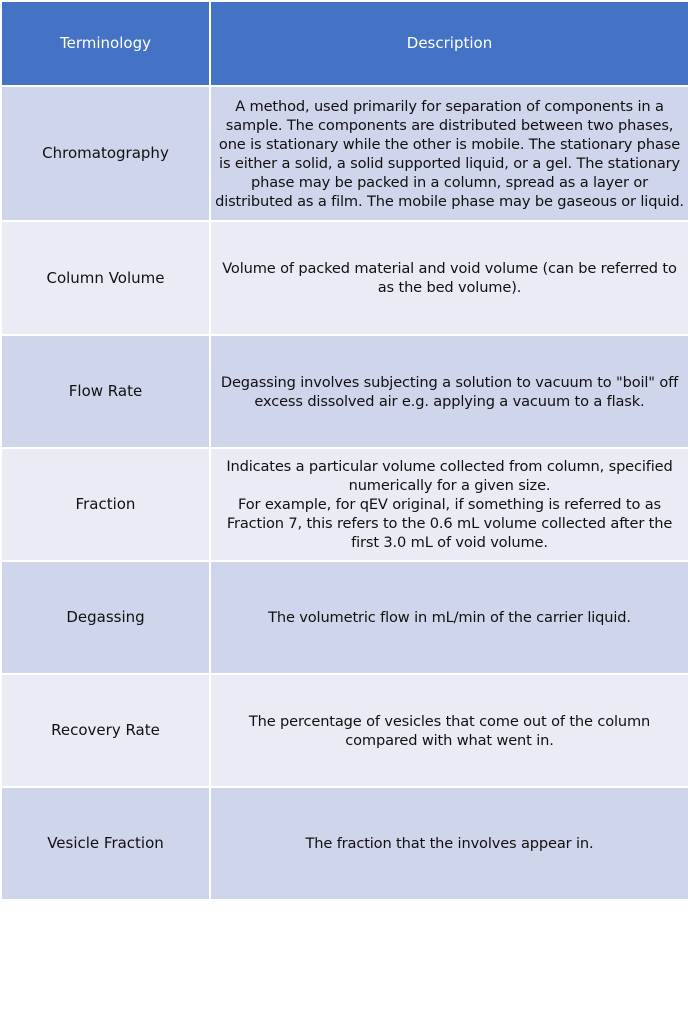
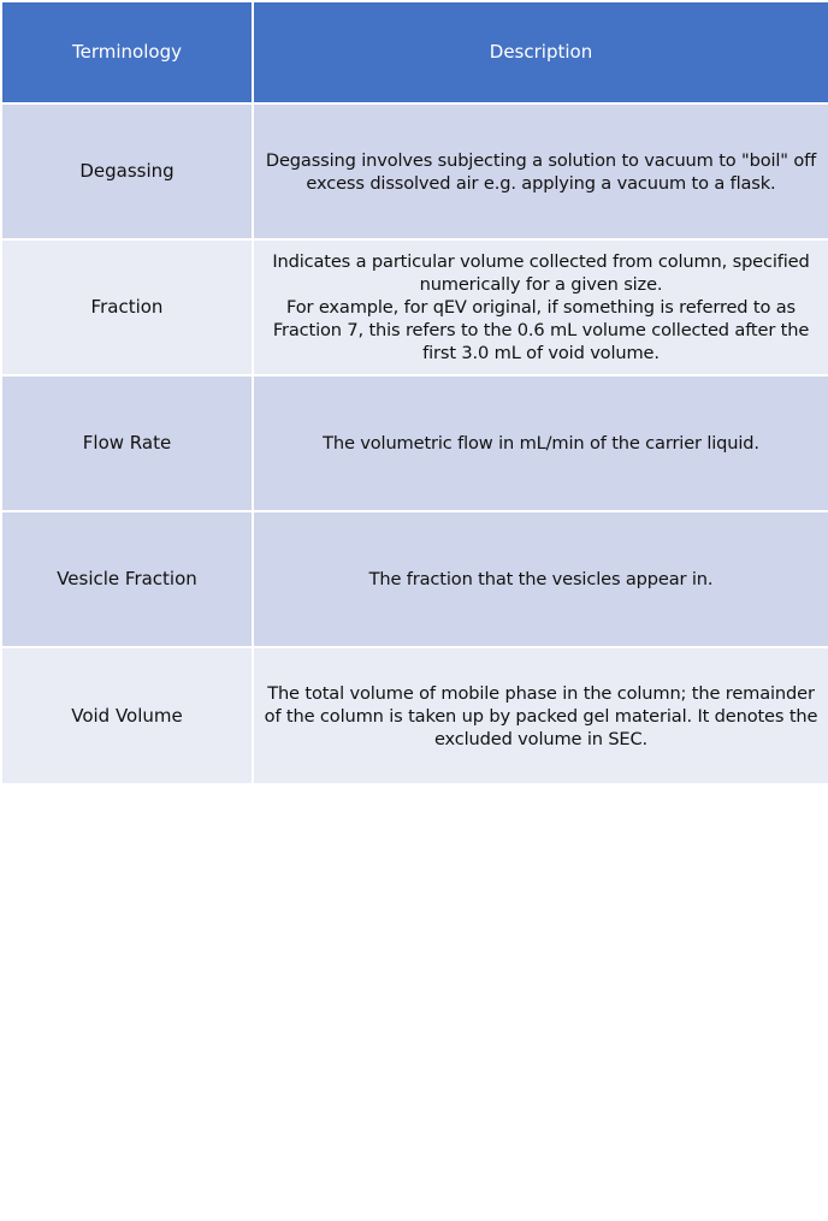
  Terminology	Description
- Chromatography	A method, used primarily for separation of components in a sample. The components are distributed between two phases, one is stationary while the other is mobile. The stationary phase is either a solid, a solid supported liquid, or a gel. The stationary phase may be packed in a column, spread as a layer or distributed as a film. The mobile phase may be gaseous or liquid.
- Column Volume	Volume of packed material and void volume (can be referred to as the bed volume).
- Flow Rate	Degassing involves subjecting a solution to vacuum to "boil" off excess dissolved air e.g. applying a vacuum to a flask.
+ Degassing	Degassing involves subjecting a solution to vacuum to "boil" off excess dissolved air e.g. applying a vacuum to a flask.
  Fraction	Indicates a particular volume collected from column, specified numerically for a given size. For example, for qEV original, if something is referred to as Fraction 7, this refers to the 0.6 mL volume collected after the first 3.0 mL of void volume.
- Degassing	The volumetric flow in mL/min of the carrier liquid.
+ Flow Rate	The volumetric flow in mL/min of the carrier liquid.
- Recovery Rate	The percentage of vesicles that come out of the column compared with what went in.
- Vesicle Fraction	The fraction that the involves appear in.
+ Vesicle Fraction	The fraction that the vesicles appear in.
+ Void Volume	The total volume of mobile phase in the column; the remainder of the column is taken up by packed gel material. It denotes the excluded volume in SEC.
